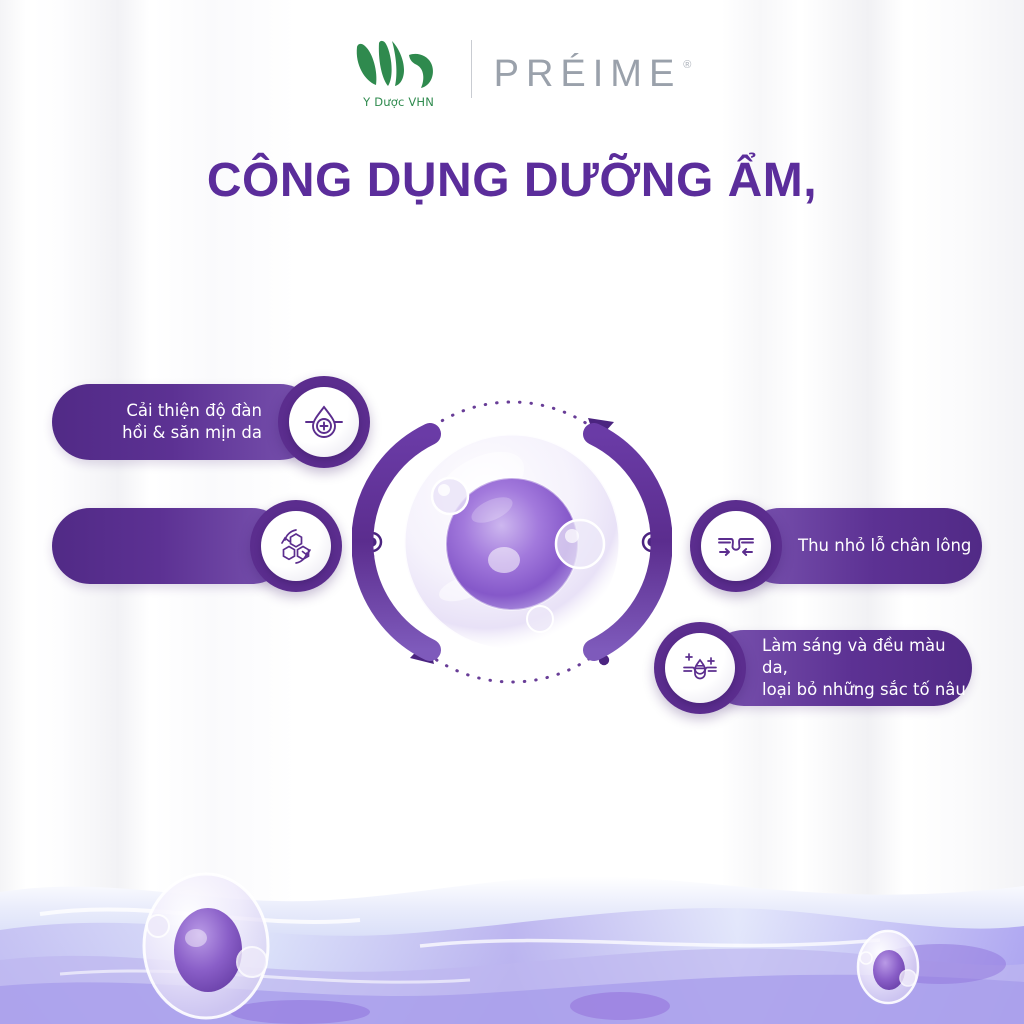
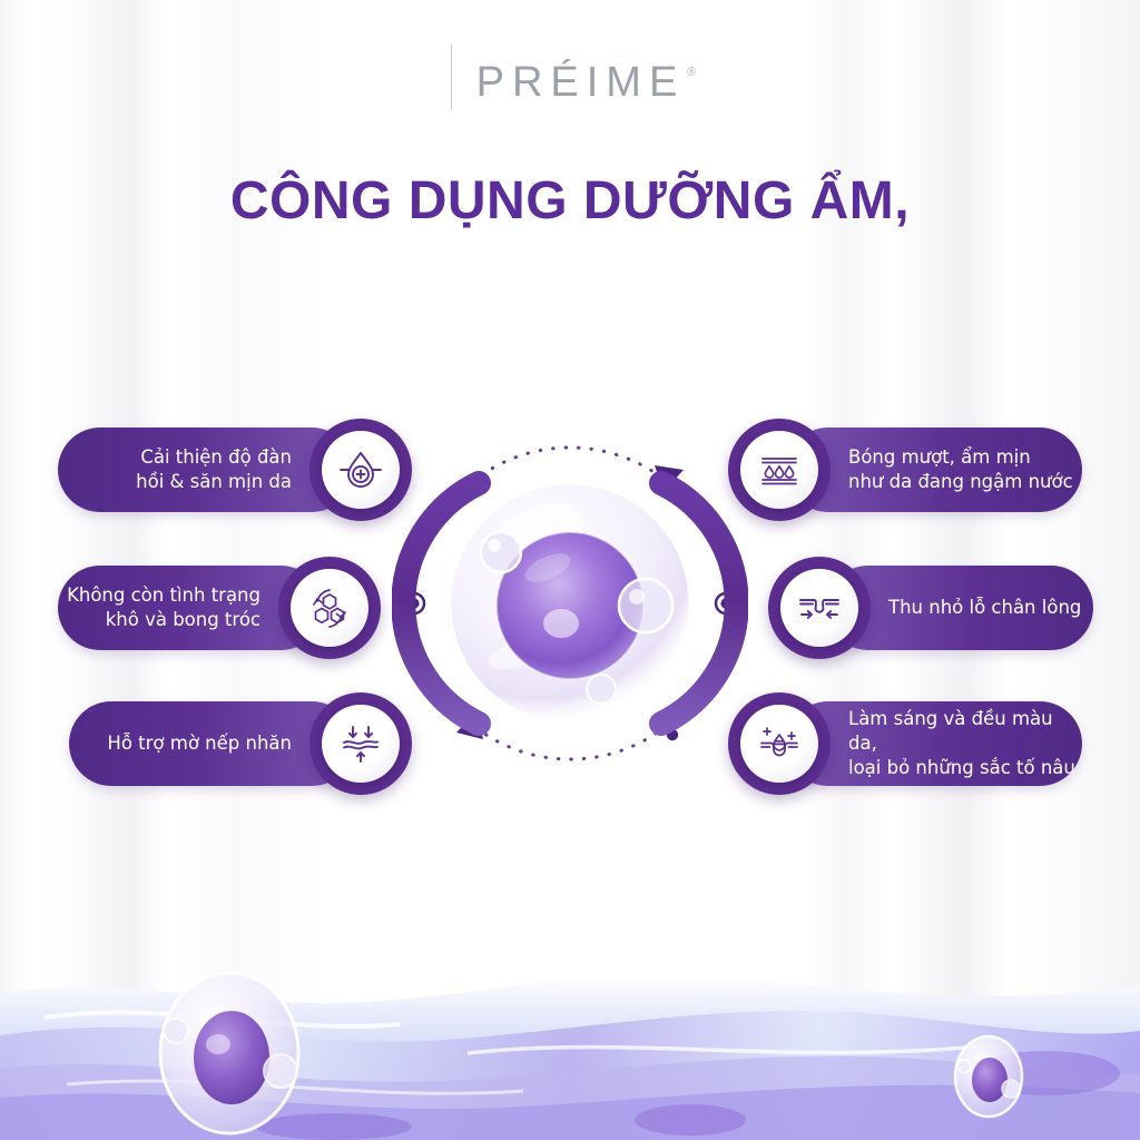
- Y Dược VHN
  PRÉIME
  ®
  CÔNG DỤNG DƯỠNG ẨM,
  Cải thiện độ đàn
  hồi & săn mịn da
+ Không còn tình trạng
+ khô và bong tróc
+ Hỗ trợ mờ nếp nhăn
+ Bóng mượt, ẩm mịn
+ như da đang ngậm nước
  Thu nhỏ lỗ chân lông
  Làm sáng và đều màu da,
  loại bỏ những sắc tố nâu
